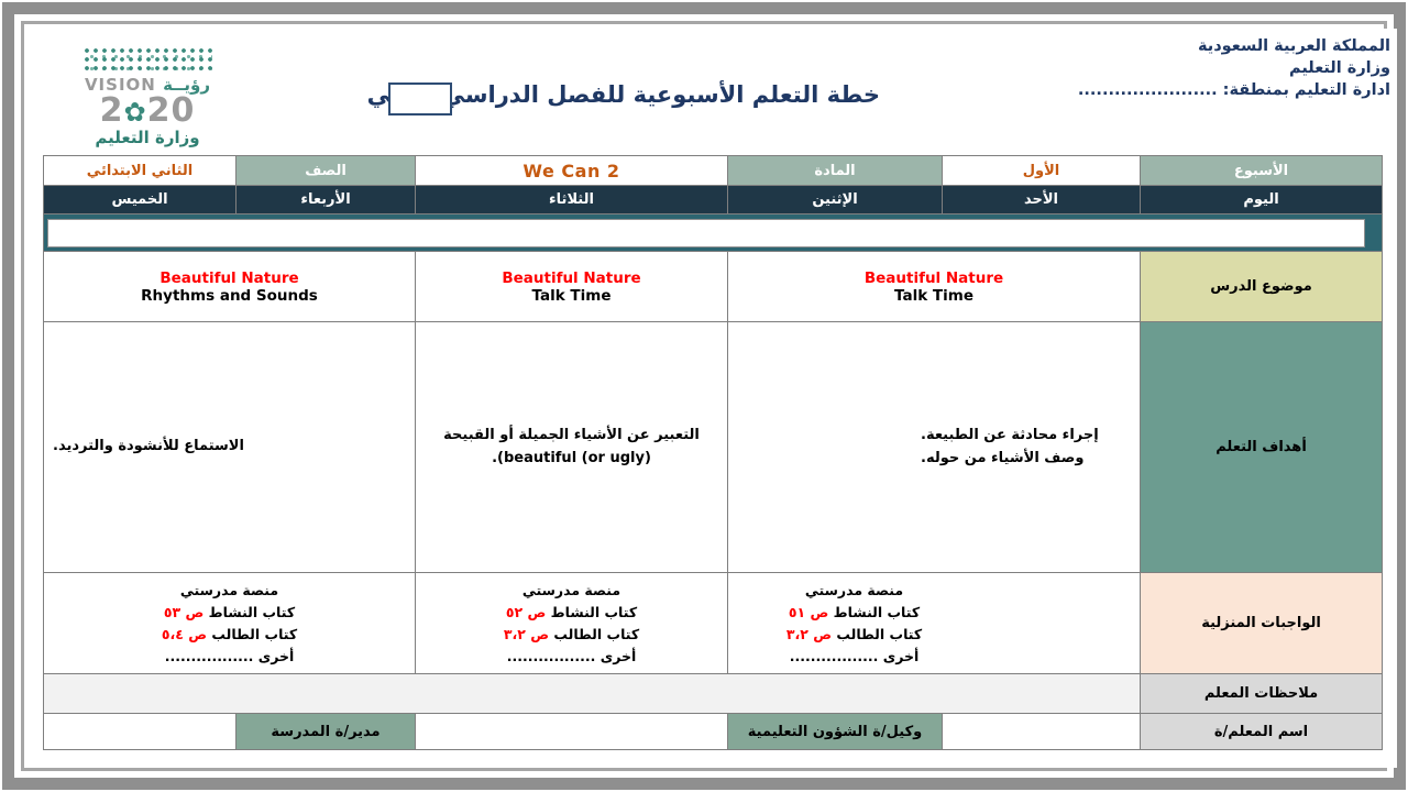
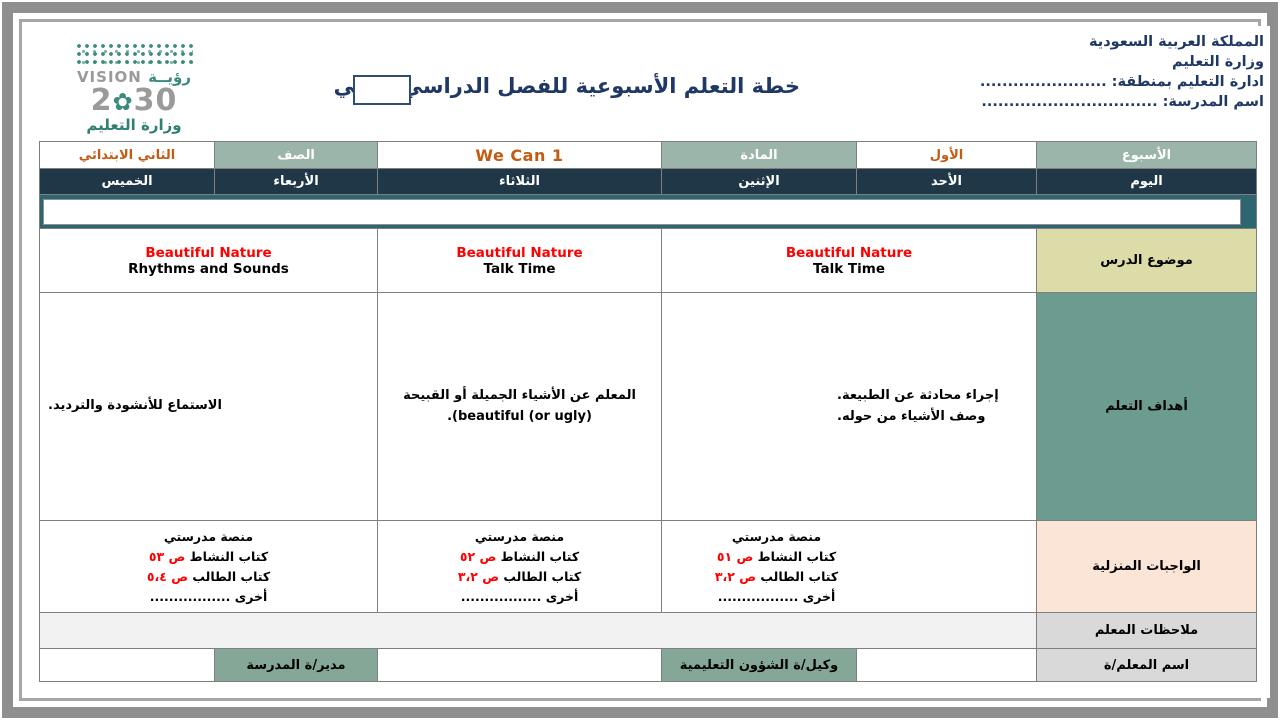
  المملكة العربية السعودية
  وزارة التعليم
  ادارة التعليم بمنطقة: .......................
+ اسم المدرسة: ................................
  خطة التعلم الأسبوعية للفصل الدراسيي
  VISION رؤيــة
- 2✿20
+ 2✿30
  وزارة التعليم
  الأسبوع
  الأول
  المادة
- We Can 2
+ We Can 1
  الصف
  الثاني الابتدائي
  اليوم
  الأحد
  الإثنين
  الثلاثاء
  الأربعاء
  الخميس
  موضوع الدرس
  Beautiful Nature
  Talk Time
  Beautiful Nature
  Talk Time
  Beautiful Nature
  Rhythms and Sounds
  أهداف التعلم
  إجراء محادثة عن الطبيعة.
  وصف الأشياء من حوله.
- التعبير عن الأشياء الجميلة أو القبيحة
+ المعلم عن الأشياء الجميلة أو القبيحة
  .(beautiful (or ugly)
  الاستماع للأنشودة والترديد.
  الواجبات المنزلية
  منصة مدرستي
  كتاب النشاط ص ٥١
  كتاب الطالب ص ٣،٢
  أخرى .................
  منصة مدرستي
  كتاب النشاط ص ٥٢
  كتاب الطالب ص ٣،٢
  أخرى .................
  منصة مدرستي
  كتاب النشاط ص ٥٣
  كتاب الطالب ص ٥،٤
  أخرى .................
  ملاحظات المعلم
  اسم المعلم/ة
  وكيل/ة الشؤون التعليمية
  مدير/ة المدرسة
